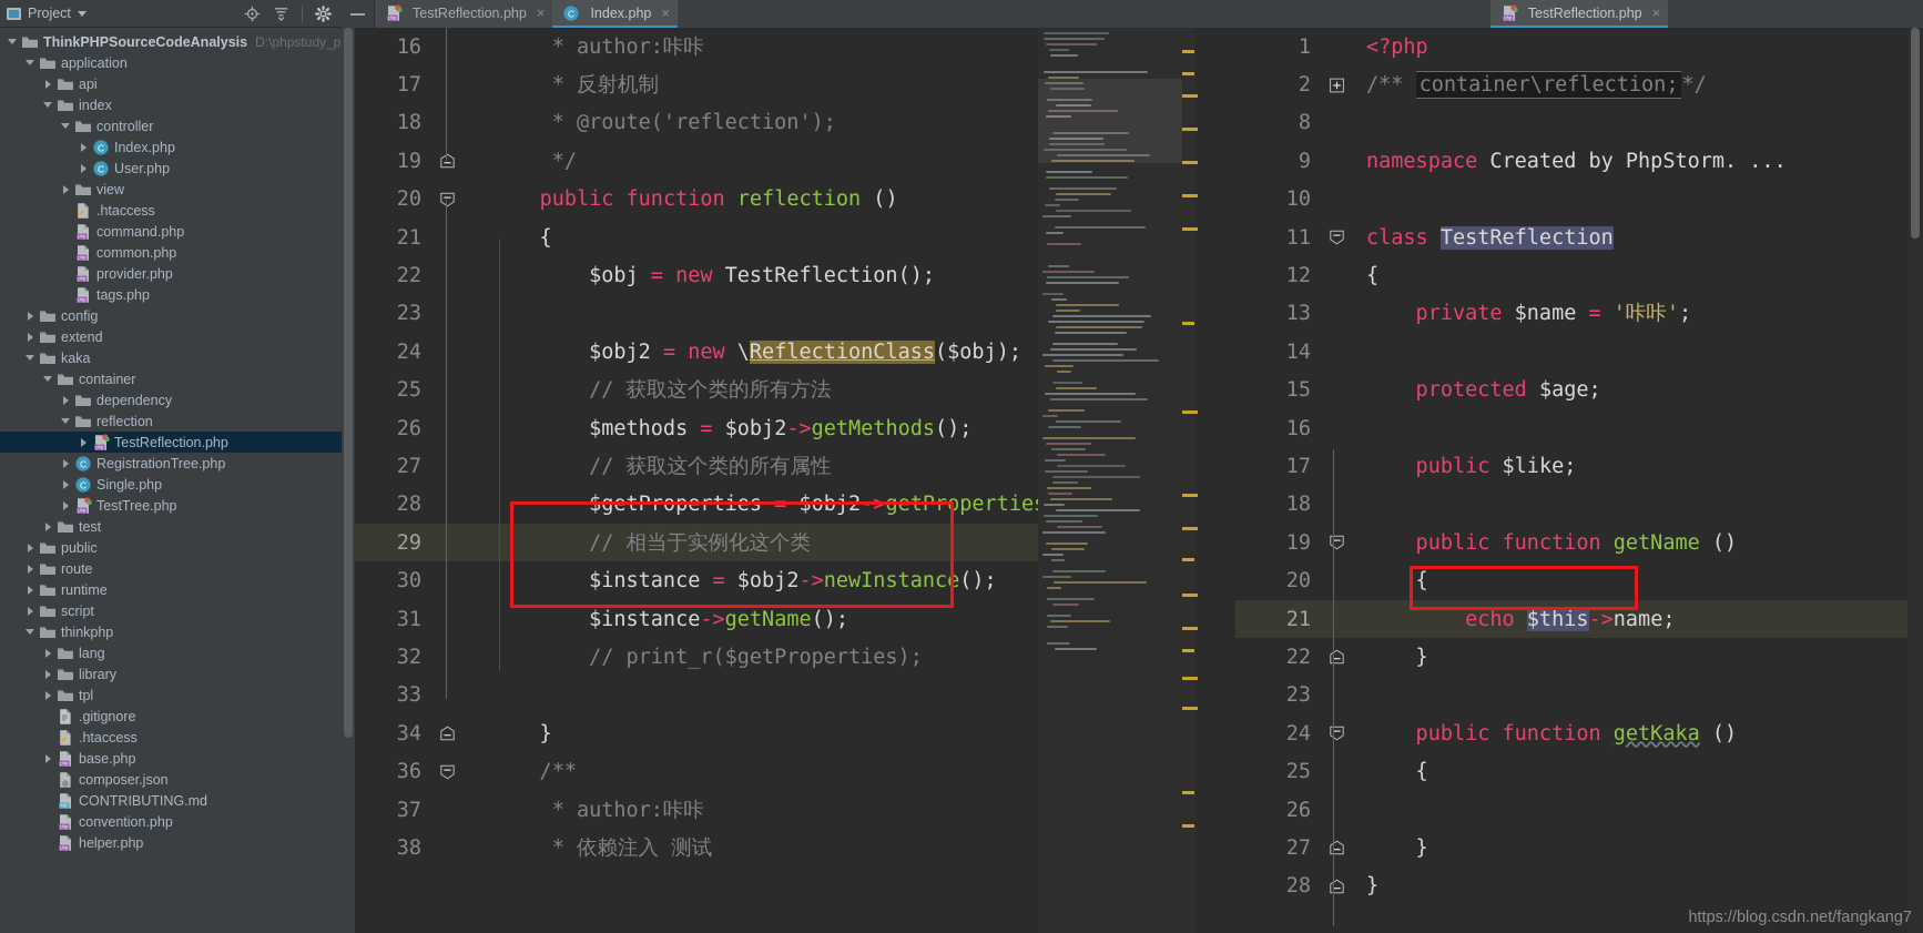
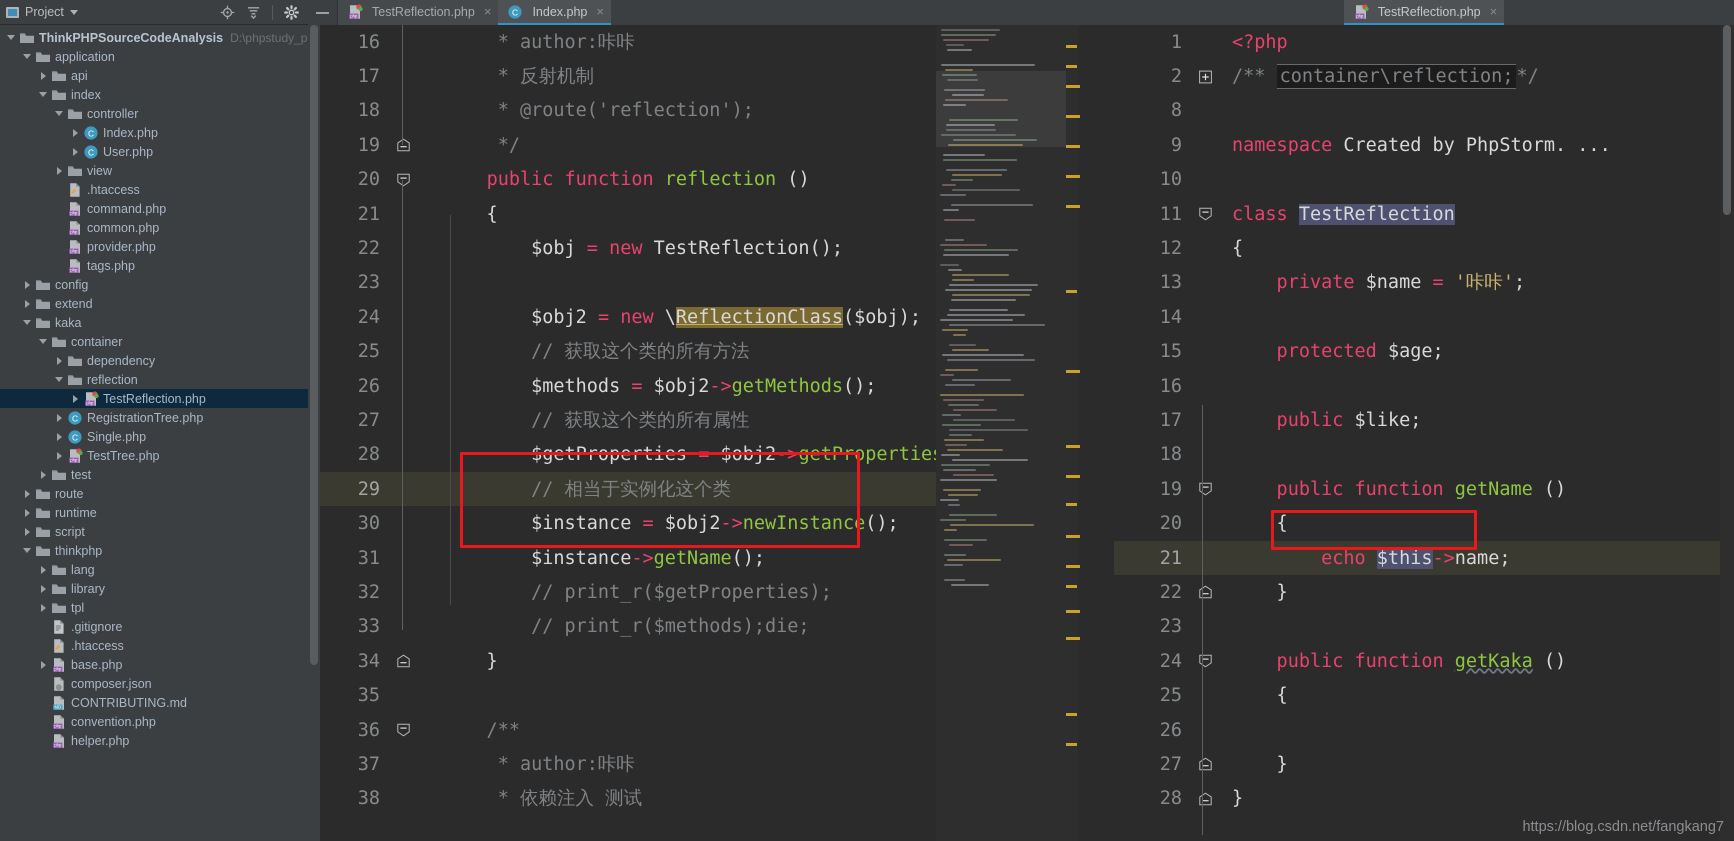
  Project
  ThinkPHPSourceCodeAnalysis
  D:\phpstudy_p
  application
  api
  index
  controller
  C
  Index.php
  C
  User.php
  view
  .htaccess
  command.php
  common.php
  provider.php
  tags.php
  config
  extend
  kaka
  container
  dependency
  reflection
  TestReflection.php
  C
  RegistrationTree.php
  C
  Single.php
  TestTree.php
  test
- public
  route
  runtime
  script
  thinkphp
  lang
  library
  tpl
  .gitignore
  .htaccess
  base.php
  composer.json
  CONTRIBUTING.md
  convention.php
  helper.php
  TestReflection.php
  ×
  C
  Index.php
  ×
  TestReflection.php
  ×
  16
  * author:咔咔
  17
  * 反射机制
  18
  * @route('reflection');
  19
  */
  20
  public function reflection ()
  21
  {
  22
  $obj = new TestReflection();
  23
  24
  $obj2 = new \ReflectionClass($obj);
  25
  // 获取这个类的所有方法
  26
  $methods = $obj2->getMethods();
  27
  // 获取这个类的所有属性
  28
  $getProperties = $obj2->getPropertie
  29
  // 相当于实例化这个类
  30
  $instance = $obj2->newInstance();
  31
  $instance->getName();
  32
  // print_r($getProperties);
  33
+ // print_r($methods);die;
  34
  }
+ 35
  36
  /**
  37
  * author:咔咔
  38
  * 依赖注入 测试
  1
  <?php
  2
  /** container\reflection; */
  8
  9
  namespace Created by PhpStorm. ...
  10
  11
  class TestReflection
  12
  {
  13
  private $name = '咔咔';
  14
  15
  protected $age;
  16
  17
  public $like;
  18
  19
  public function getName ()
  20
  {
  21
  echo $this->name;
  22
  }
  23
  24
  public function getKaka ()
  25
  {
  26
  27
  }
  28
  }
  https://blog.csdn.net/fangkang7
